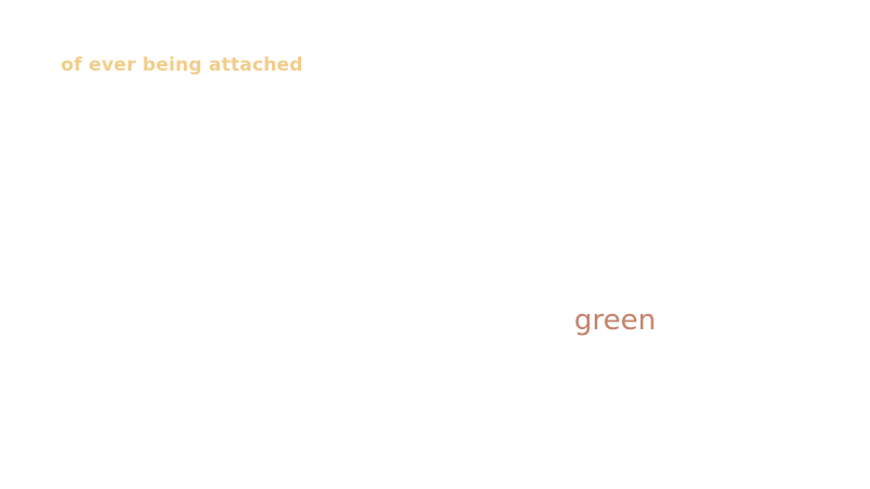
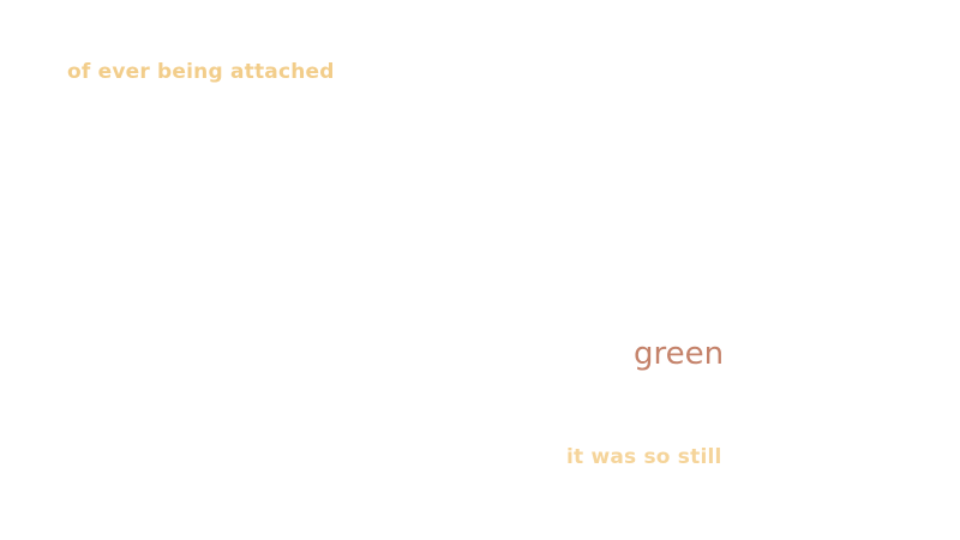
  of ever being attached
  green
+ it was so still
